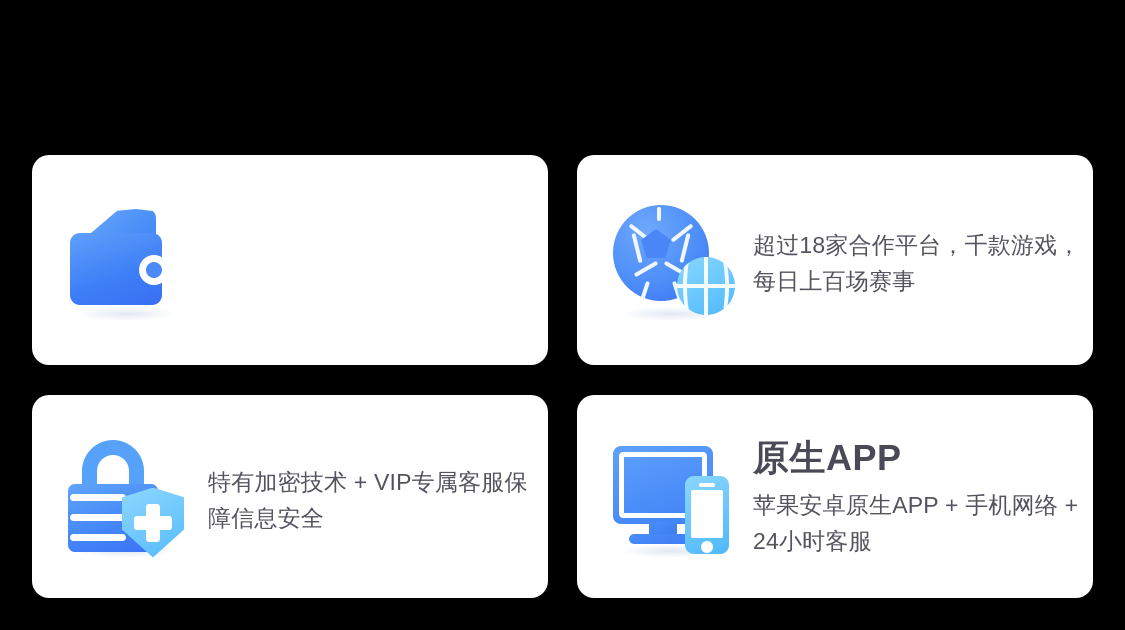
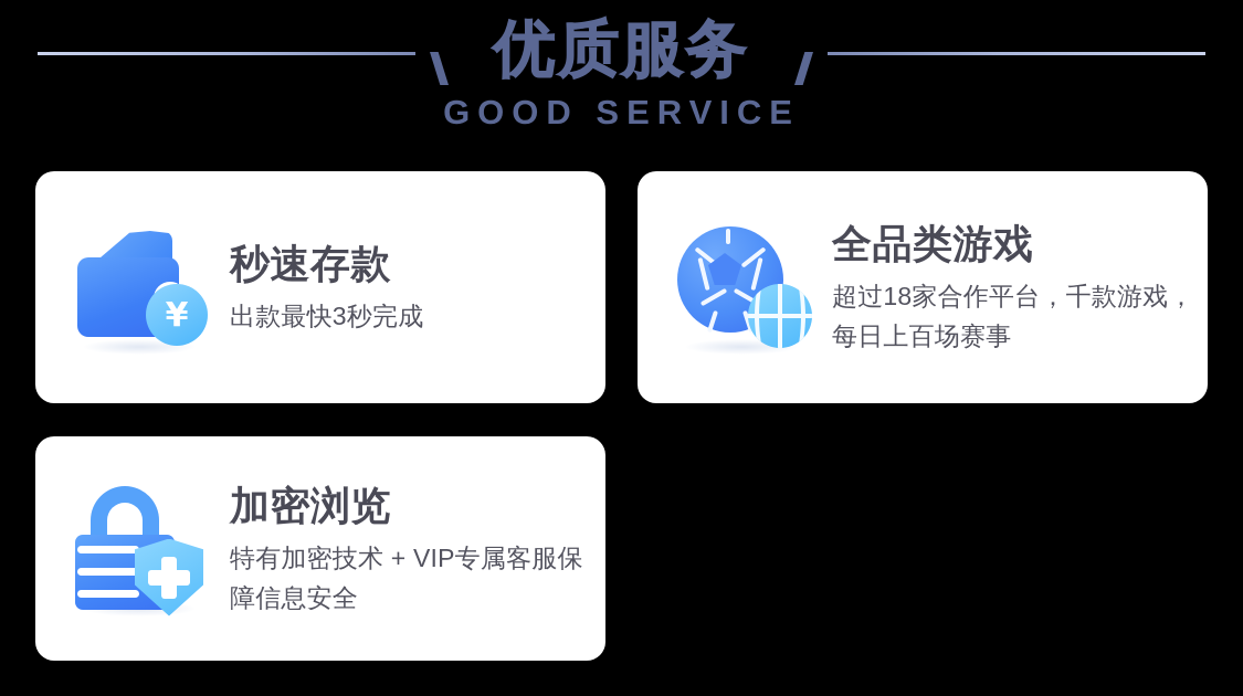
+ 优质服务
+ GOOD SERVICE
+ ¥
+ 秒速存款
+ 出款最快3秒完成
+ 全品类游戏
  超过18家合作平台，千款游戏，每日上百场赛事
+ 加密浏览
  特有加密技术 + VIP专属客服保障信息安全
- 原生APP
- 苹果安卓原生APP + 手机网络 + 24小时客服
